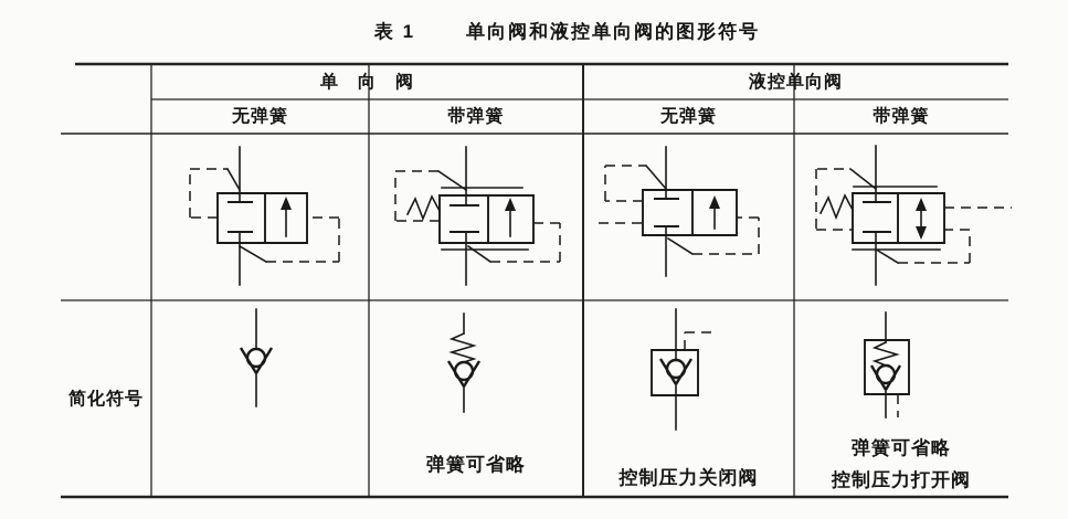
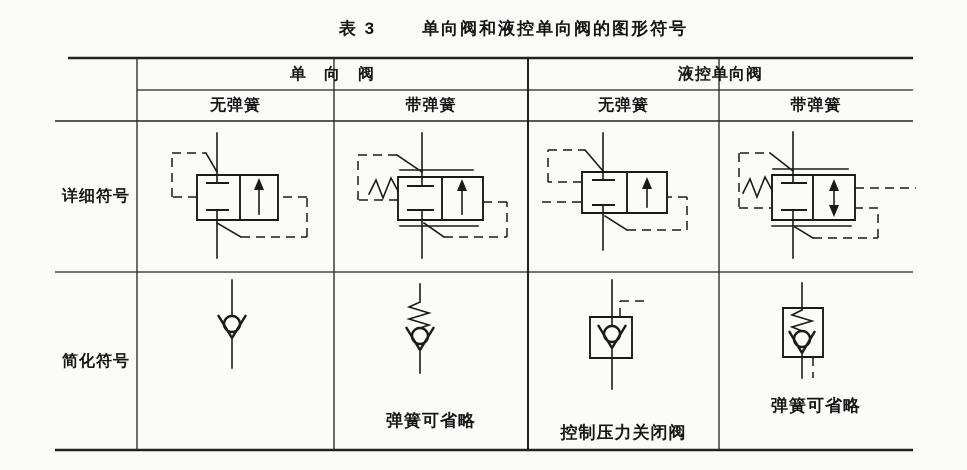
- 表 1
+ 表 3
  单向阀和液控单向阀的图形符号
  单 向 阀
  液控单向阀
  无弹簧
  带弹簧
  无弹簧
  带弹簧
+ 详细符号
  简化符号
  弹簧可省略
  控制压力关闭阀
  弹簧可省略
- 控制压力打开阀
